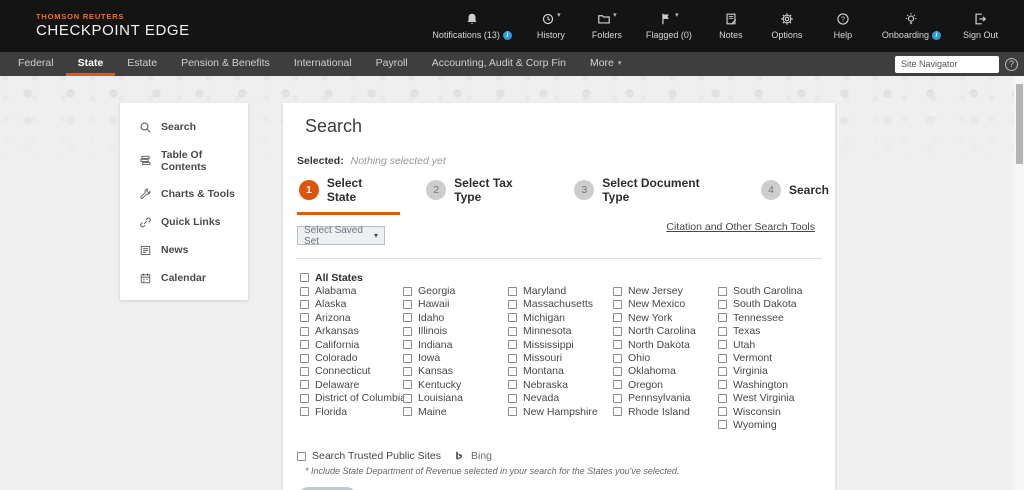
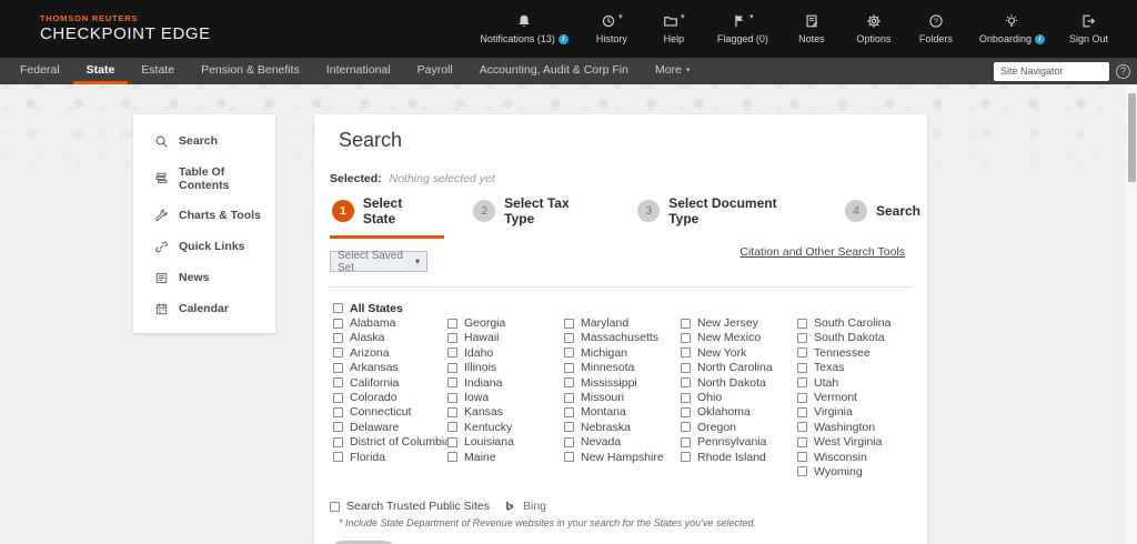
  THOMSON REUTERS
  CHECKPOINT EDGE
  Notifications (13)
  History
- Folders
+ Help
  Flagged (0)
  Notes
  Options
  ?
- Help
+ Folders
  Onboarding
  Sign Out
  Federal
  State
  Estate
  Pension & Benefits
  International
  Payroll
  Accounting, Audit & Corp Fin
  More
  Site Navigator
  ?
  Search
  Table Of Contents
  Charts & Tools
  Quick Links
  News
  Calendar
  Search
  Selected: Nothing selected yet
  1
  Select State
  2
  Select Tax Type
  3
  Select Document Type
  4
  Search
  Select Saved Set
  ▾
  Citation and Other Search Tools
  All States
  Alabama
  Alaska
  Arizona
  Arkansas
  California
  Colorado
  Connecticut
  Delaware
  District of Columbi
  Florida
  Georgia
  Hawaii
  Idaho
  Illinois
  Indiana
  Iowa
  Kansas
  Kentucky
  Louisiana
  Maine
  Maryland
  Massachusetts
  Michigan
  Minnesota
  Mississippi
  Missouri
  Montana
  Nebraska
  Nevada
  New Hampshire
  New Jersey
  New Mexico
  New York
  North Carolina
  North Dakota
  Ohio
  Oklahoma
  Oregon
  Pennsylvania
  Rhode Island
  South Carolina
  South Dakota
  Tennessee
  Texas
  Utah
  Vermont
  Virginia
  Washington
  West Virginia
  Wisconsin
  Wyoming
  Search Trusted Public Sites
  Bing
- * Include State Department of Revenue selected in your search for the States you've selected.
+ * Include State Department of Revenue websites in your search for the States you've selected.
